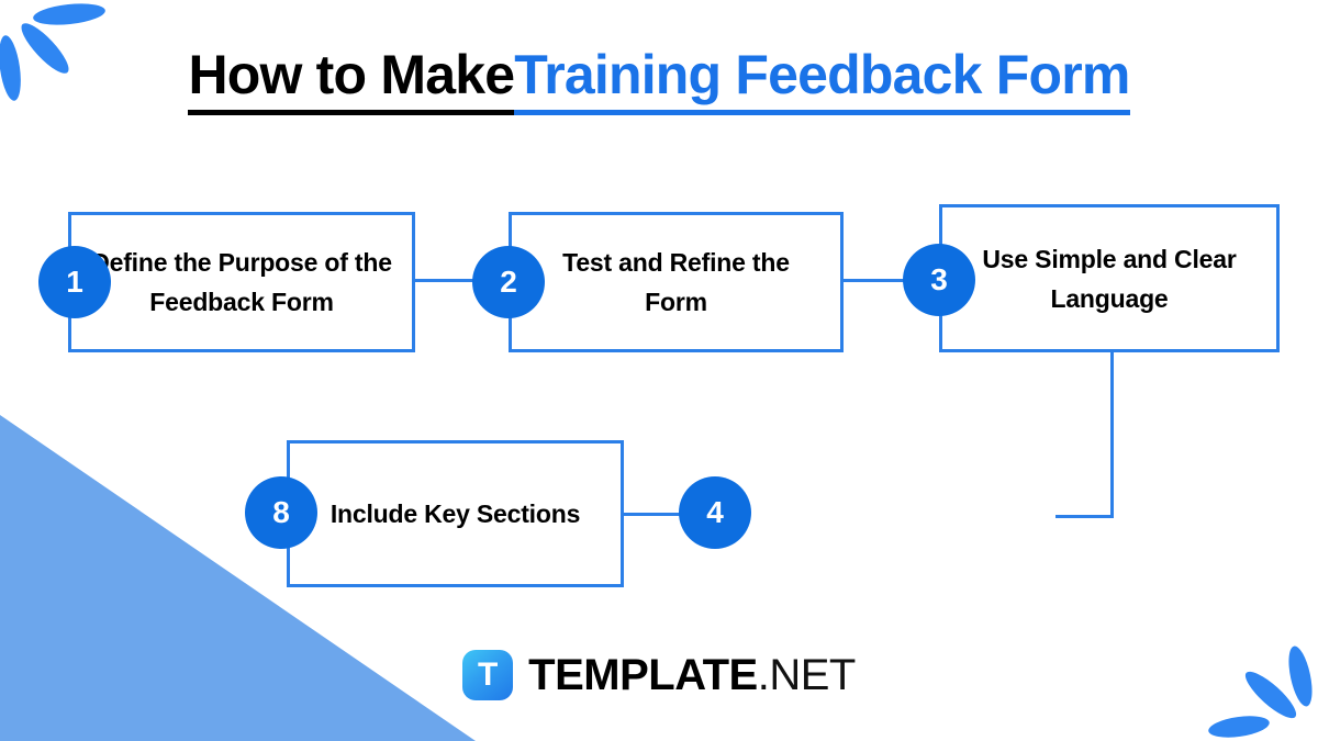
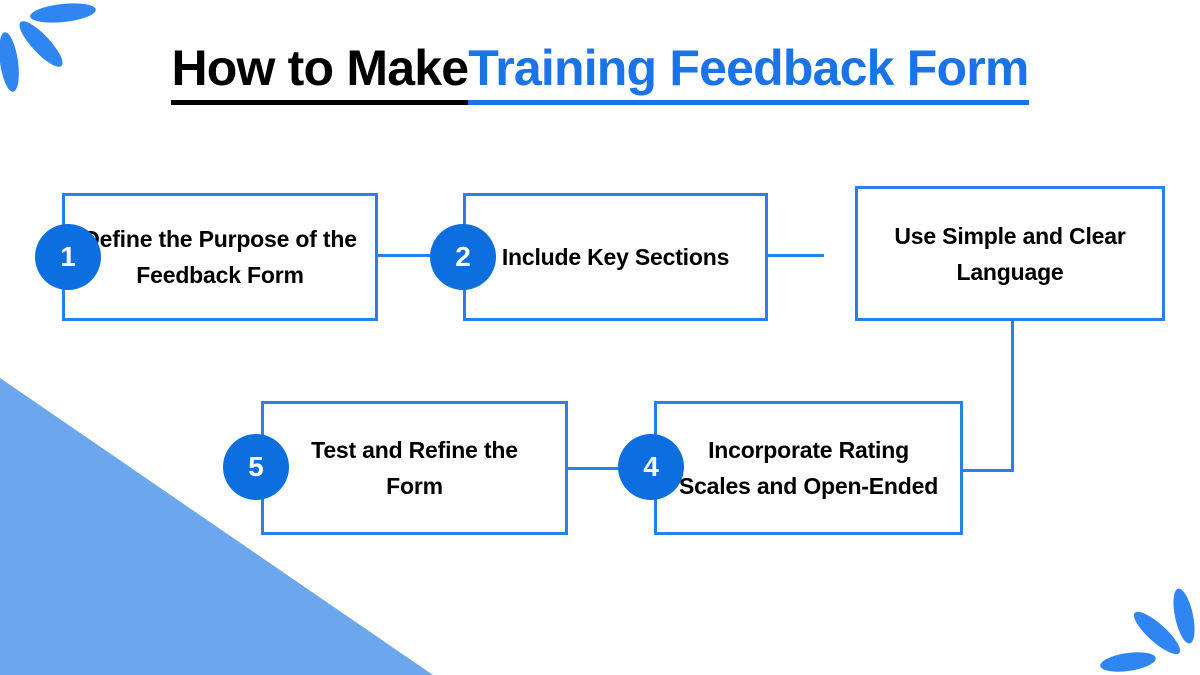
  How to Make Training Feedback Form
  efine the Purpose of the Feedback Form
- Test and Refine the Form
+ Include Key Sections
  Use Simple and Clear Language
- Include Key Sections
+ Test and Refine the Form
+ Incorporate Rating Scales and Open-Ended
  1
  2
- 3
- 8
+ 5
  4
- T
- TEMPLATE.NET
